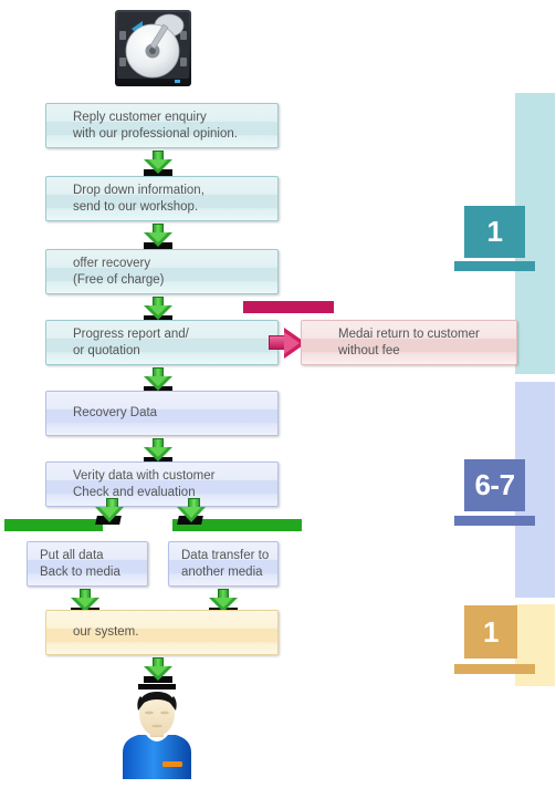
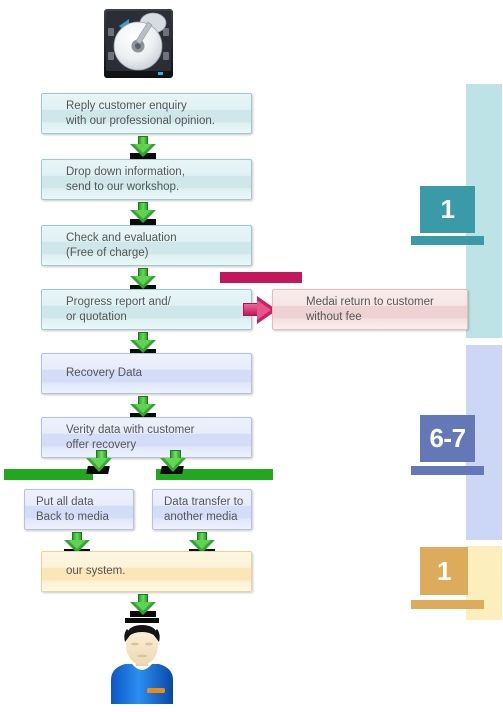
  1
  6-7
  1
  Reply customer enquiry
  with our professional opinion.
  Drop down information,
  send to our workshop.
- offer recovery
+ Check and evaluation
  (Free of charge)
  Progress report and/
  or quotation
  Medai return to customer
  without fee
  Recovery Data
  Verity data with customer
- Check and evaluation
+ offer recovery
  Put all data
  Back to media
  Data transfer to
  another media
  our system.
